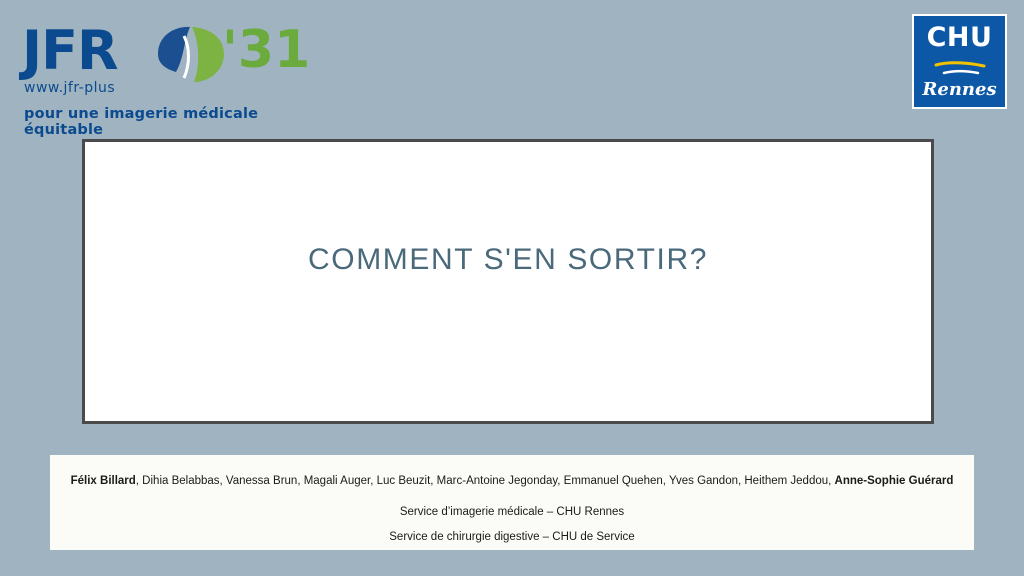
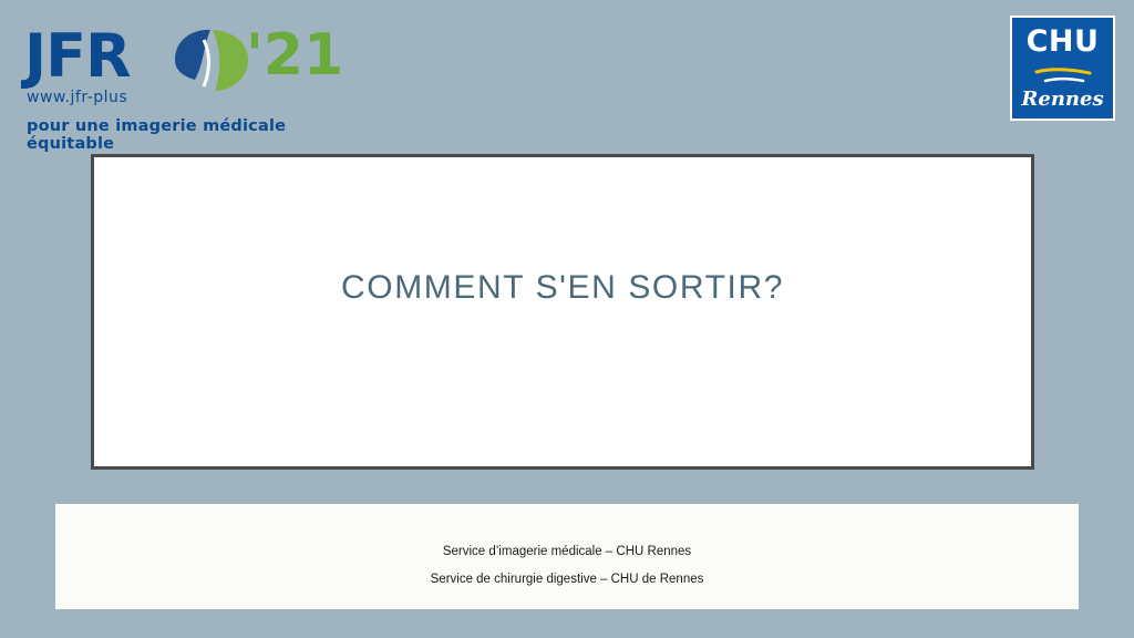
  JFR
- '31
+ '21
  www.jfr-plus
  pour une imagerie médicale équitable
  CHU
  Rennes
  COMMENT S'EN SORTIR?
- Félix Billard, Dihia Belabbas, Vanessa Brun, Magali Auger, Luc Beuzit, Marc-Antoine Jegonday, Emmanuel Quehen, Yves Gandon, Heithem Jeddou, Anne-Sophie Guérard
  Service d’imagerie médicale – CHU Rennes
- Service de chirurgie digestive – CHU de Service
+ Service de chirurgie digestive – CHU de Rennes
